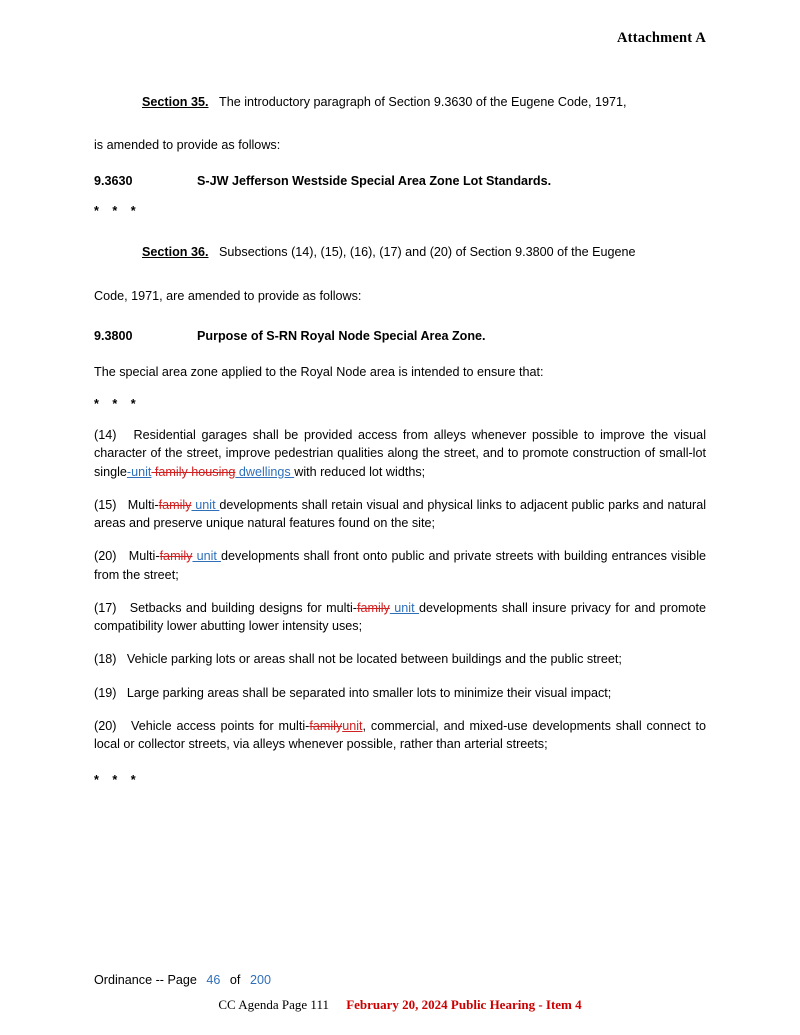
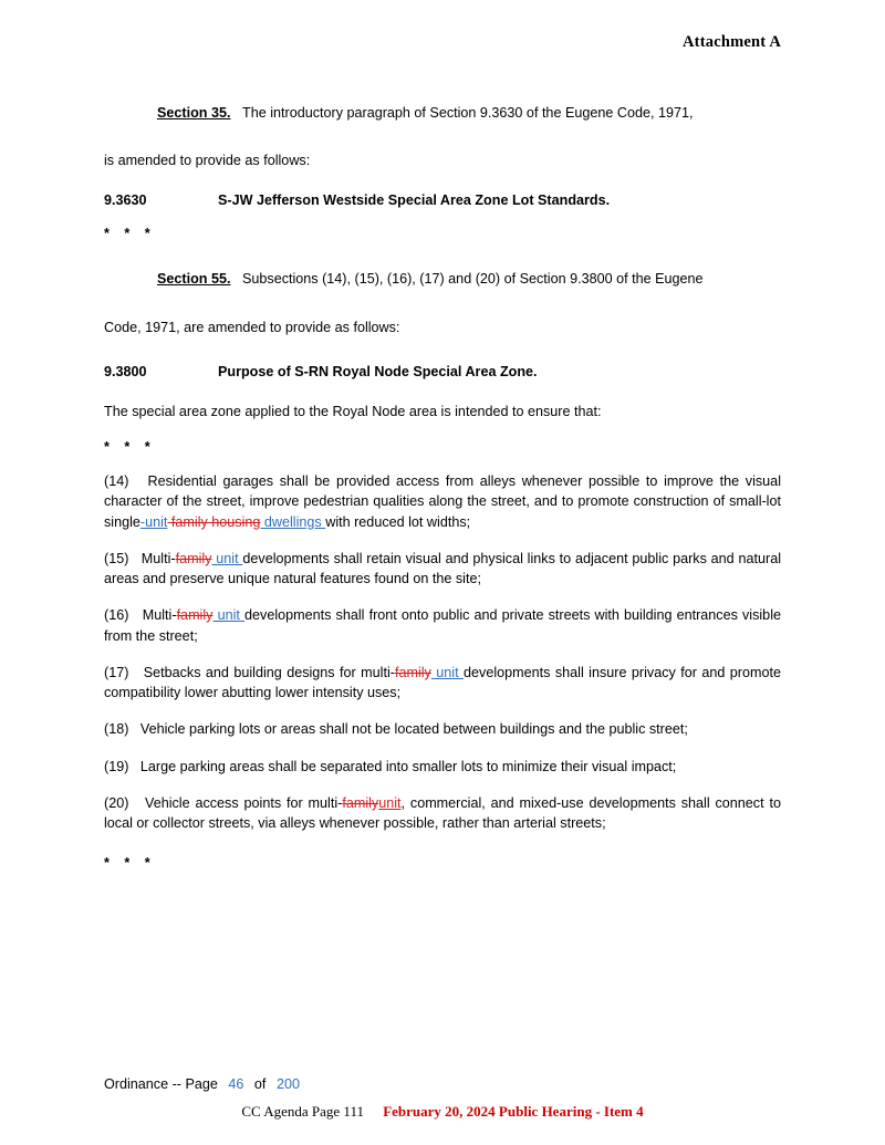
  Attachment A
  Section 35. The introductory paragraph of Section 9.3630 of the Eugene Code, 1971,
  is amended to provide as follows:
  9.3630
  S-JW Jefferson Westside Special Area Zone Lot Standards.
  * * *
- Section 36. Subsections (14), (15), (16), (17) and (20) of Section 9.3800 of the Eugene
+ Section 55. Subsections (14), (15), (16), (17) and (20) of Section 9.3800 of the Eugene
  Code, 1971, are amended to provide as follows:
  9.3800
  Purpose of S-RN Royal Node Special Area Zone.
  The special area zone applied to the Royal Node area is intended to ensure that:
  * * *
  (14) Residential garages shall be provided access from alleys whenever possible to improve the visual character of the street, improve pedestrian qualities along the street, and to promote construction of small-lot single-unit family housing dwellings with reduced lot widths;
  (15) Multi-family unit developments shall retain visual and physical links to adjacent public parks and natural areas and preserve unique natural features found on the site;
- (20) Multi-family unit developments shall front onto public and private streets with building entrances visible from the street;
+ (16) Multi-family unit developments shall front onto public and private streets with building entrances visible from the street;
  (17) Setbacks and building designs for multi-family unit developments shall insure privacy for and promote compatibility lower abutting lower intensity uses;
  (18) Vehicle parking lots or areas shall not be located between buildings and the public street;
  (19) Large parking areas shall be separated into smaller lots to minimize their visual impact;
  (20) Vehicle access points for multi-familyunit, commercial, and mixed-use developments shall connect to local or collector streets, via alleys whenever possible, rather than arterial streets;
  * * *
  Ordinance -- Page 46 of 200
  CC Agenda Page 111 February 20, 2024 Public Hearing - Item 4
